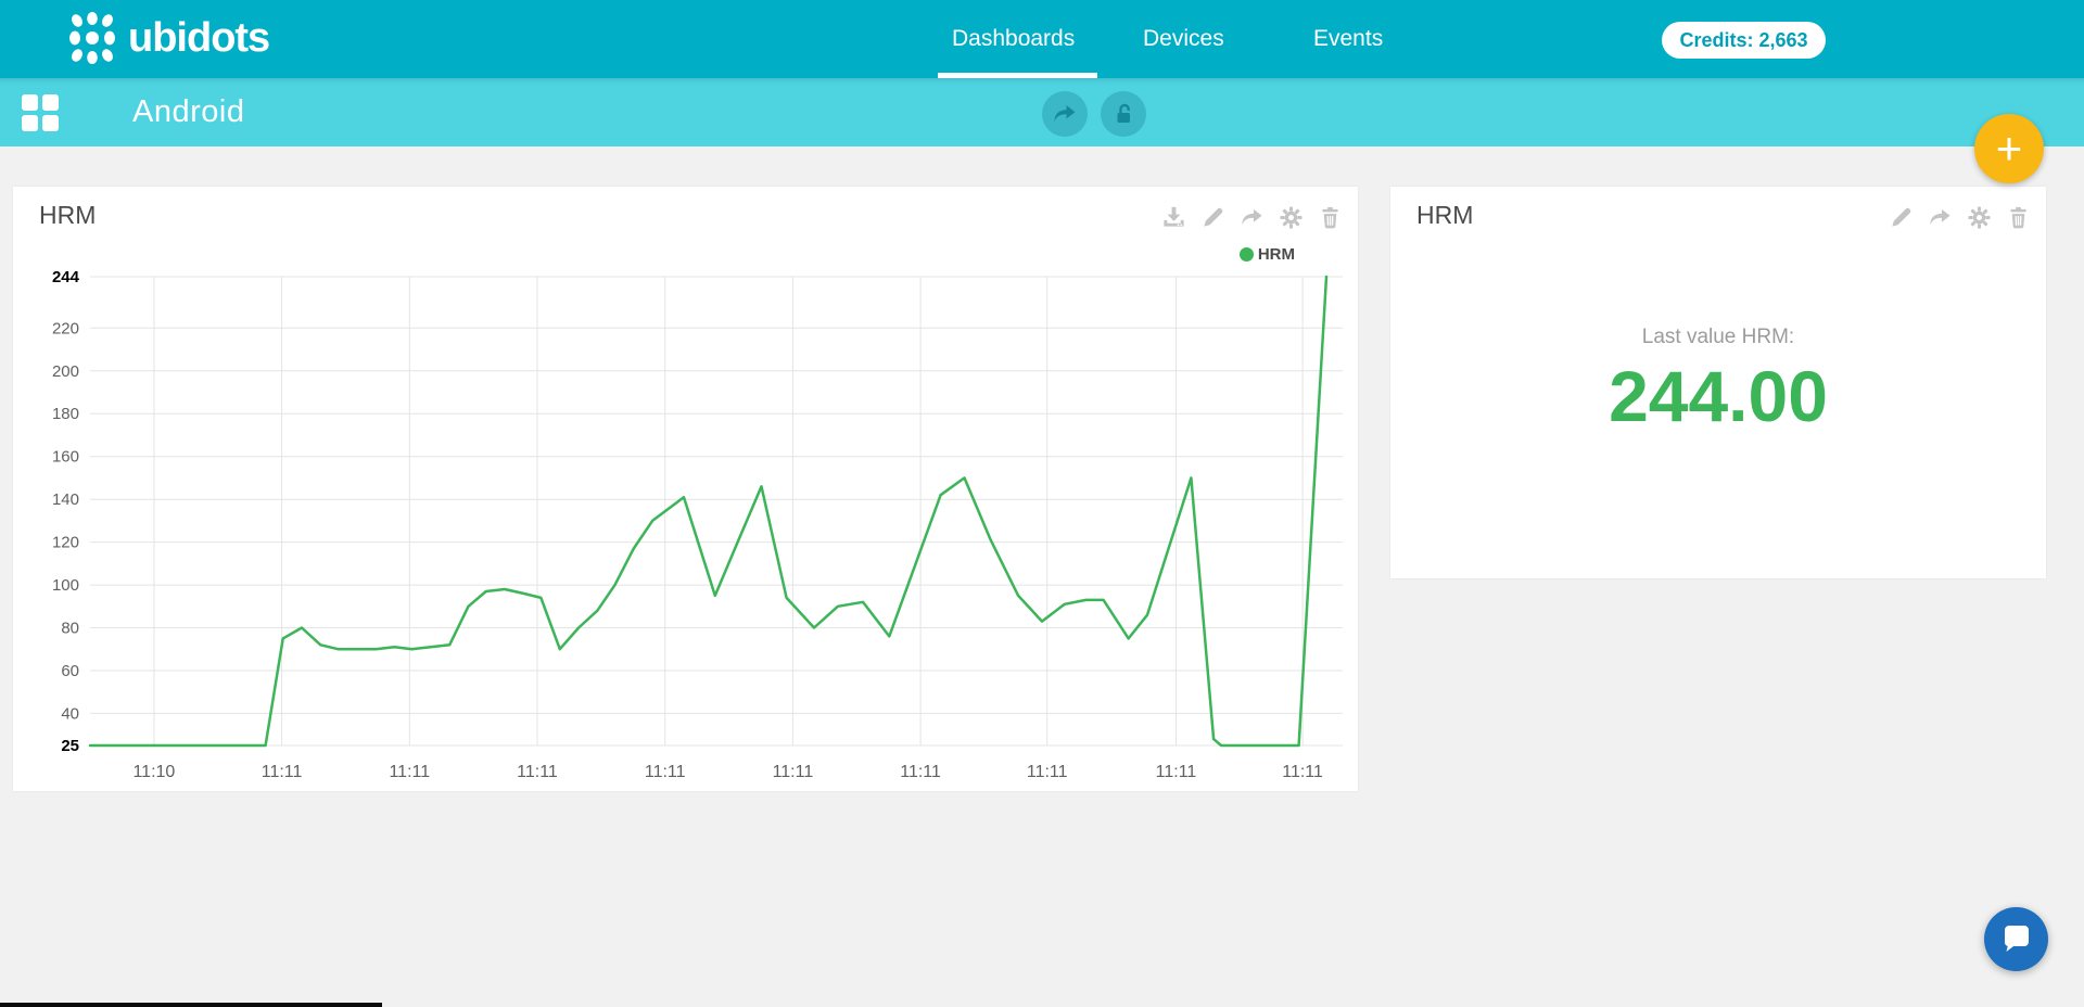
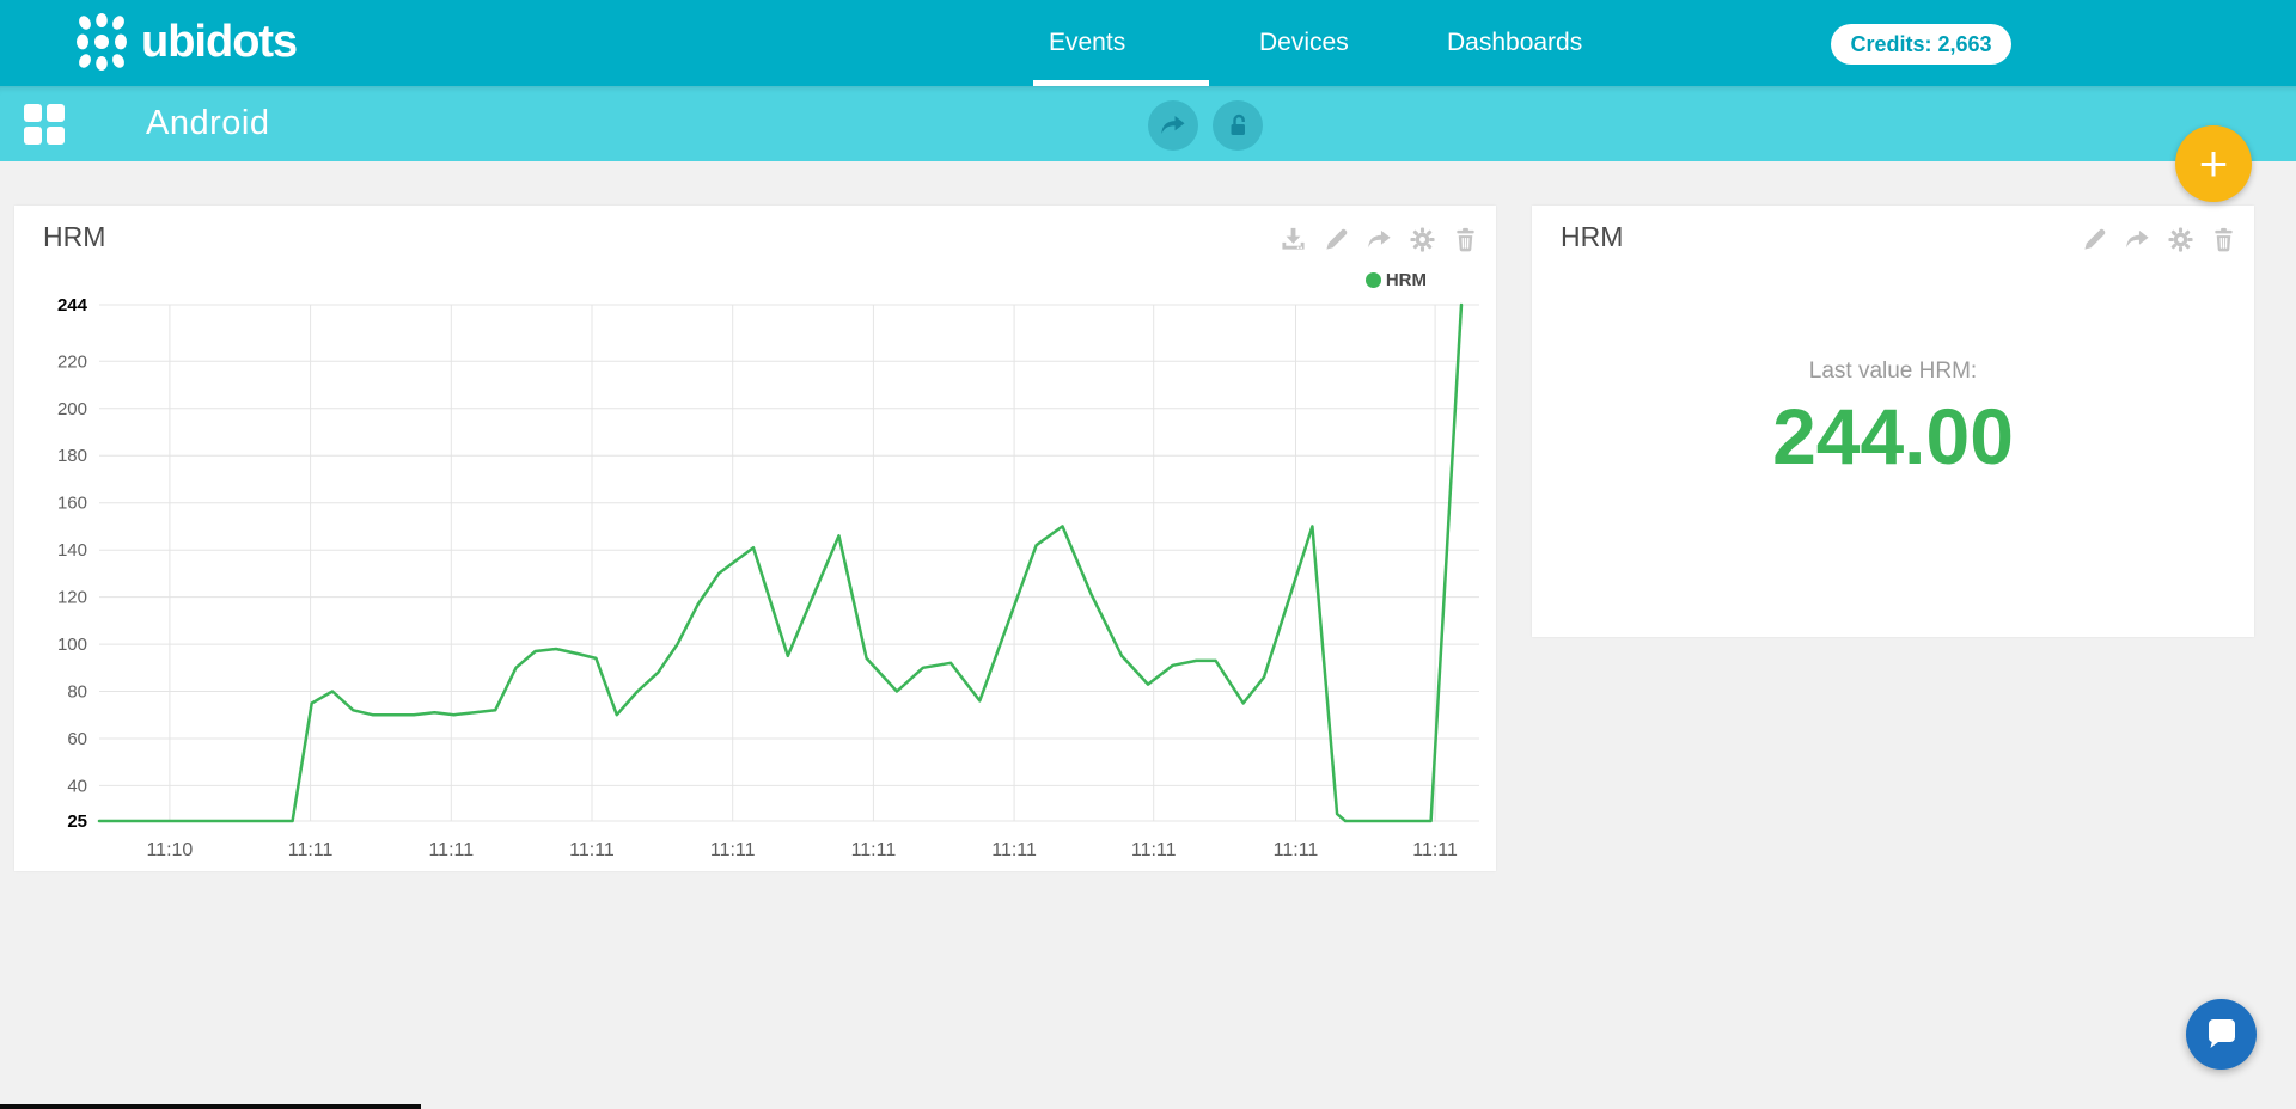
  ubidots
- Dashboards
+ Events
  Devices
- Events
+ Dashboards
  Credits: 2,663
  Android
  +
  HRM
  HRM
  244
  220
  200
  180
  160
  140
  120
  100
  80
  60
  40
  25
  11:10
  11:11
  11:11
  11:11
  11:11
  11:11
  11:11
  11:11
  11:11
  11:11
  HRM
  Last value HRM:
  244.00
